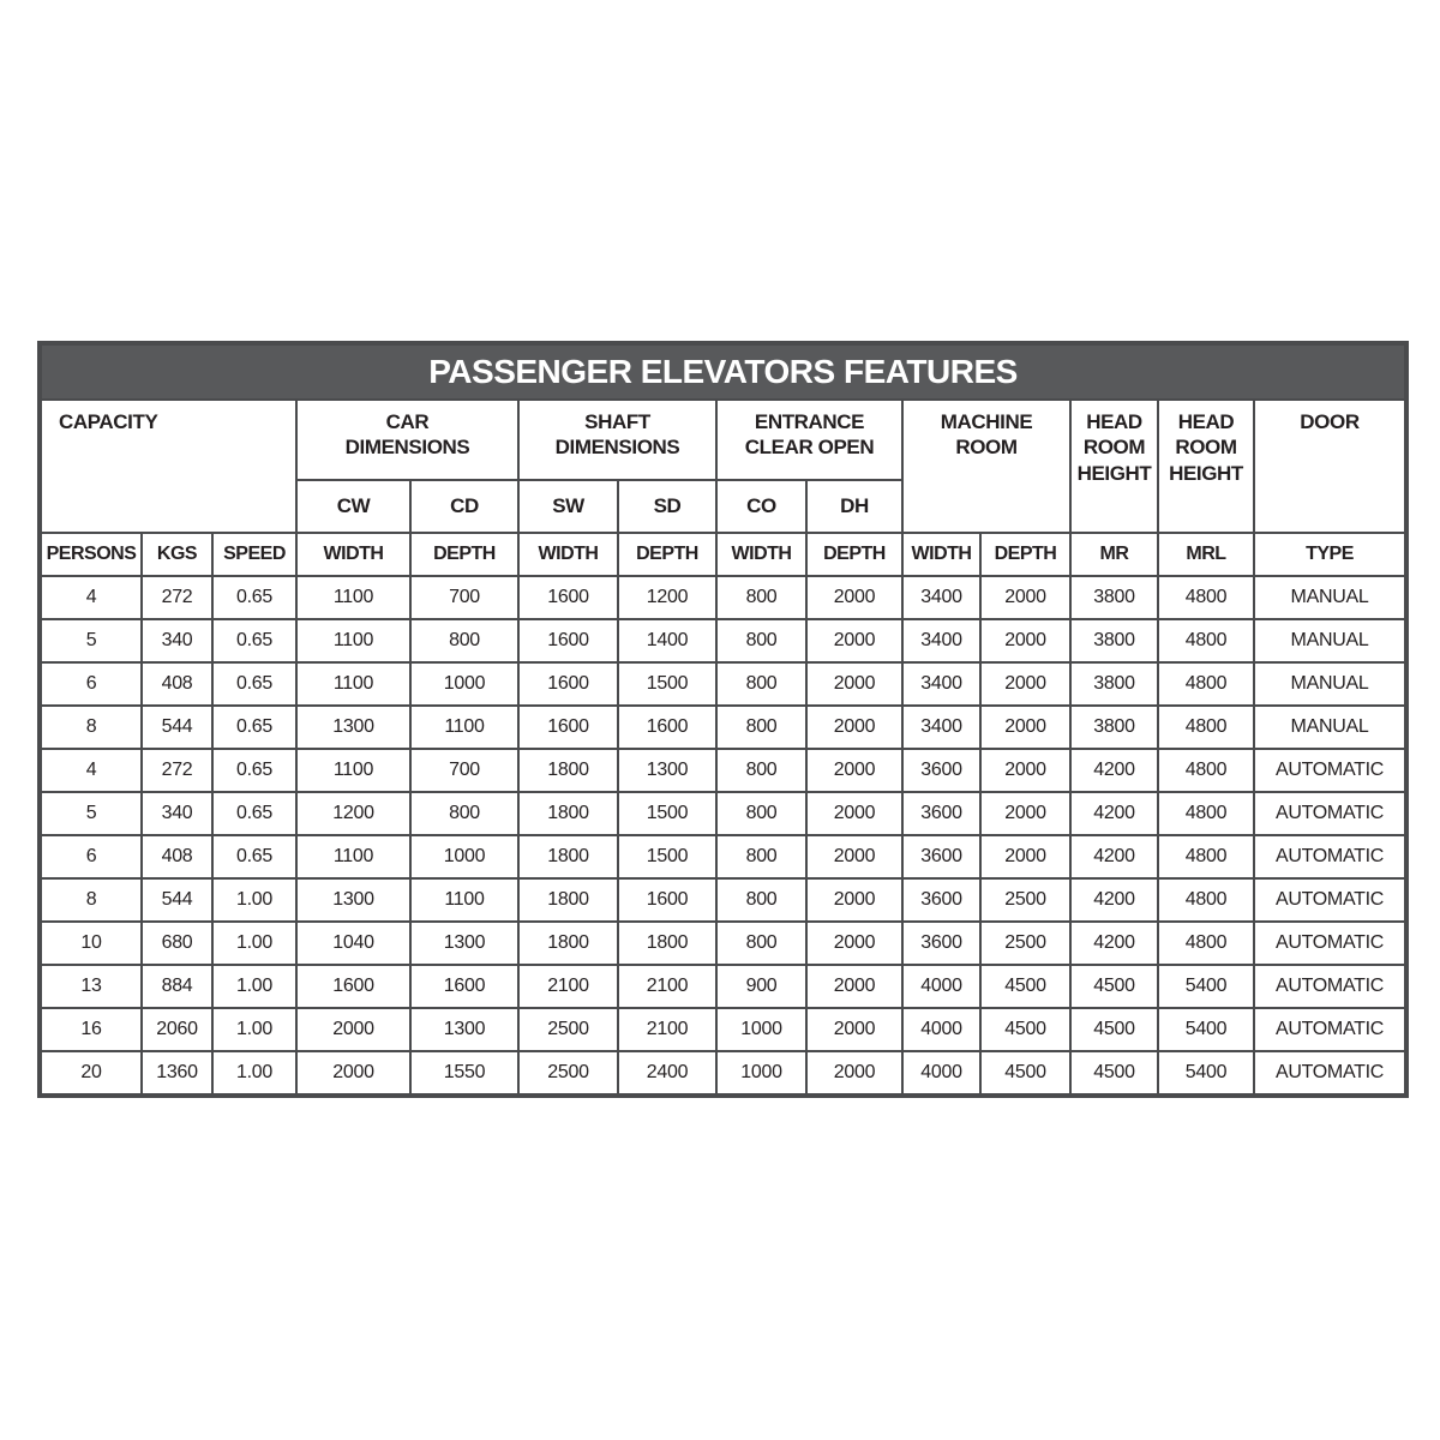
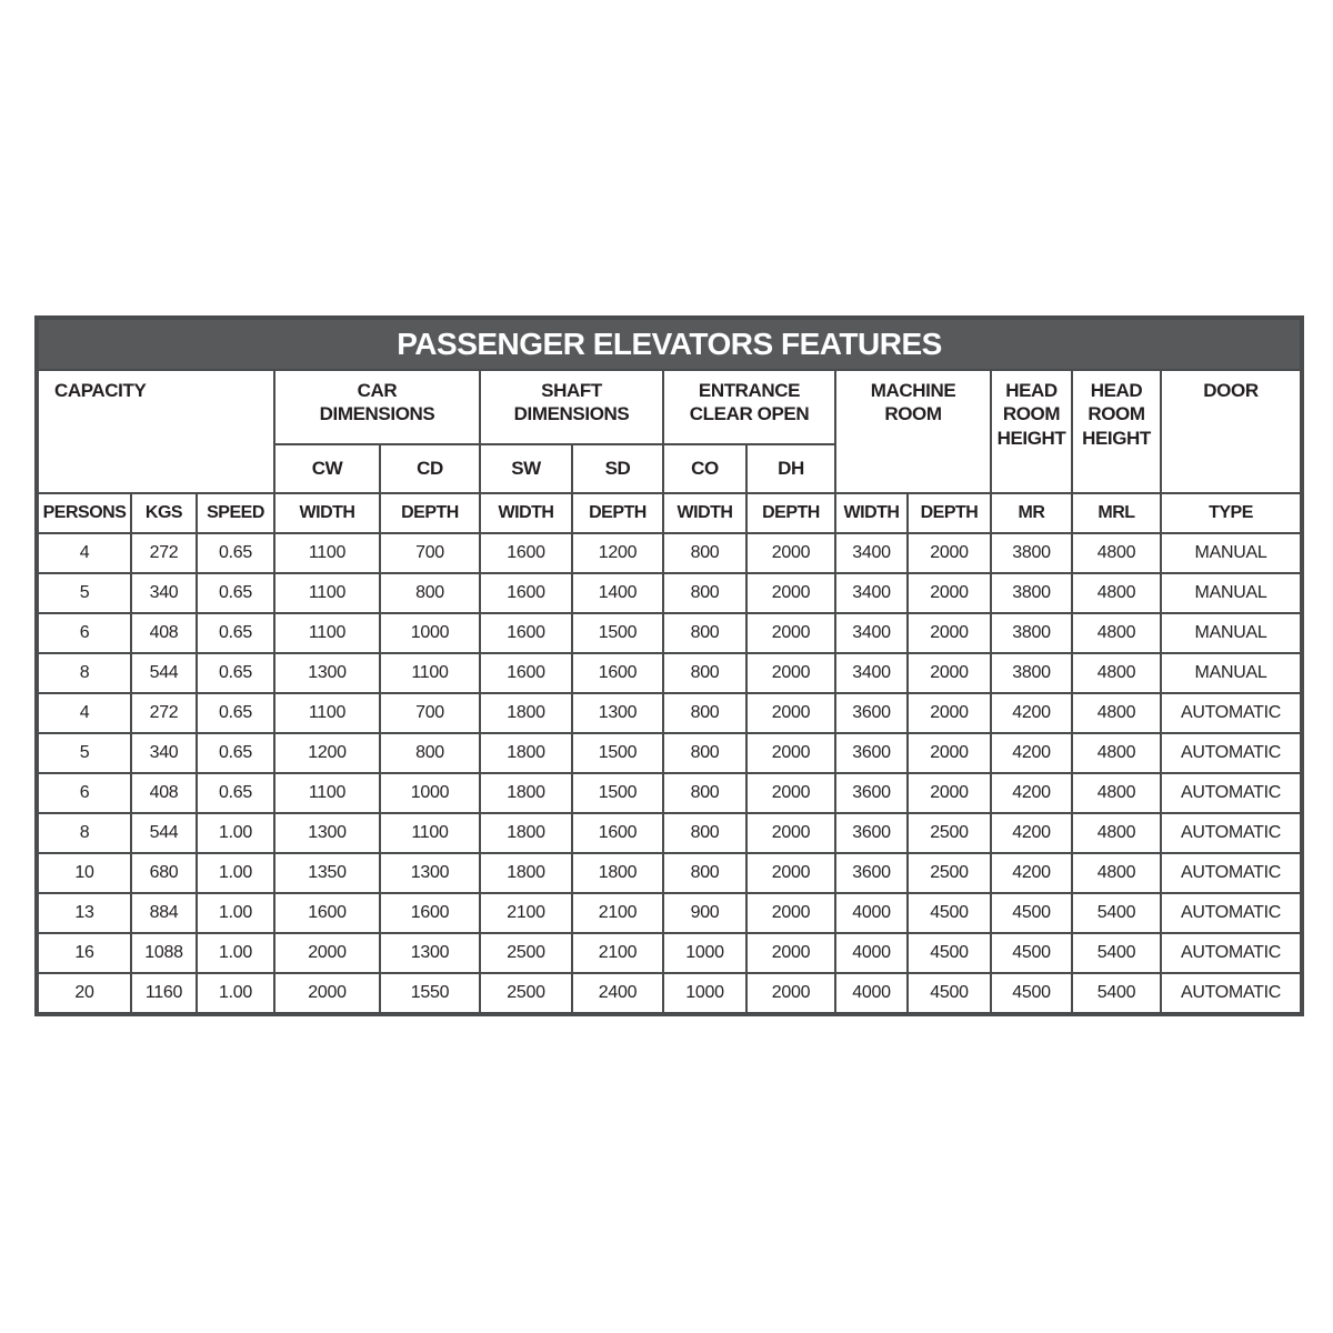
  PASSENGER ELEVATORS FEATURES
  CAPACITY	CAR DIMENSIONS	SHAFT DIMENSIONS	ENTRANCE CLEAR OPEN	MACHINE ROOM	HEAD ROOM HEIGHT	HEAD ROOM HEIGHT	DOOR
  CW	CD	SW	SD	CO	DH
  PERSONS	KGS	SPEED	WIDTH	DEPTH	WIDTH	DEPTH	WIDTH	DEPTH	WIDTH	DEPTH	MR	MRL	TYPE
  4	272	0.65	1100	700	1600	1200	800	2000	3400	2000	3800	4800	MANUAL
  5	340	0.65	1100	800	1600	1400	800	2000	3400	2000	3800	4800	MANUAL
  6	408	0.65	1100	1000	1600	1500	800	2000	3400	2000	3800	4800	MANUAL
  8	544	0.65	1300	1100	1600	1600	800	2000	3400	2000	3800	4800	MANUAL
  4	272	0.65	1100	700	1800	1300	800	2000	3600	2000	4200	4800	AUTOMATIC
  5	340	0.65	1200	800	1800	1500	800	2000	3600	2000	4200	4800	AUTOMATIC
  6	408	0.65	1100	1000	1800	1500	800	2000	3600	2000	4200	4800	AUTOMATIC
  8	544	1.00	1300	1100	1800	1600	800	2000	3600	2500	4200	4800	AUTOMATIC
- 10	680	1.00	1040	1300	1800	1800	800	2000	3600	2500	4200	4800	AUTOMATIC
+ 10	680	1.00	1350	1300	1800	1800	800	2000	3600	2500	4200	4800	AUTOMATIC
  13	884	1.00	1600	1600	2100	2100	900	2000	4000	4500	4500	5400	AUTOMATIC
- 16	2060	1.00	2000	1300	2500	2100	1000	2000	4000	4500	4500	5400	AUTOMATIC
+ 16	1088	1.00	2000	1300	2500	2100	1000	2000	4000	4500	4500	5400	AUTOMATIC
- 20	1360	1.00	2000	1550	2500	2400	1000	2000	4000	4500	4500	5400	AUTOMATIC
+ 20	1160	1.00	2000	1550	2500	2400	1000	2000	4000	4500	4500	5400	AUTOMATIC
